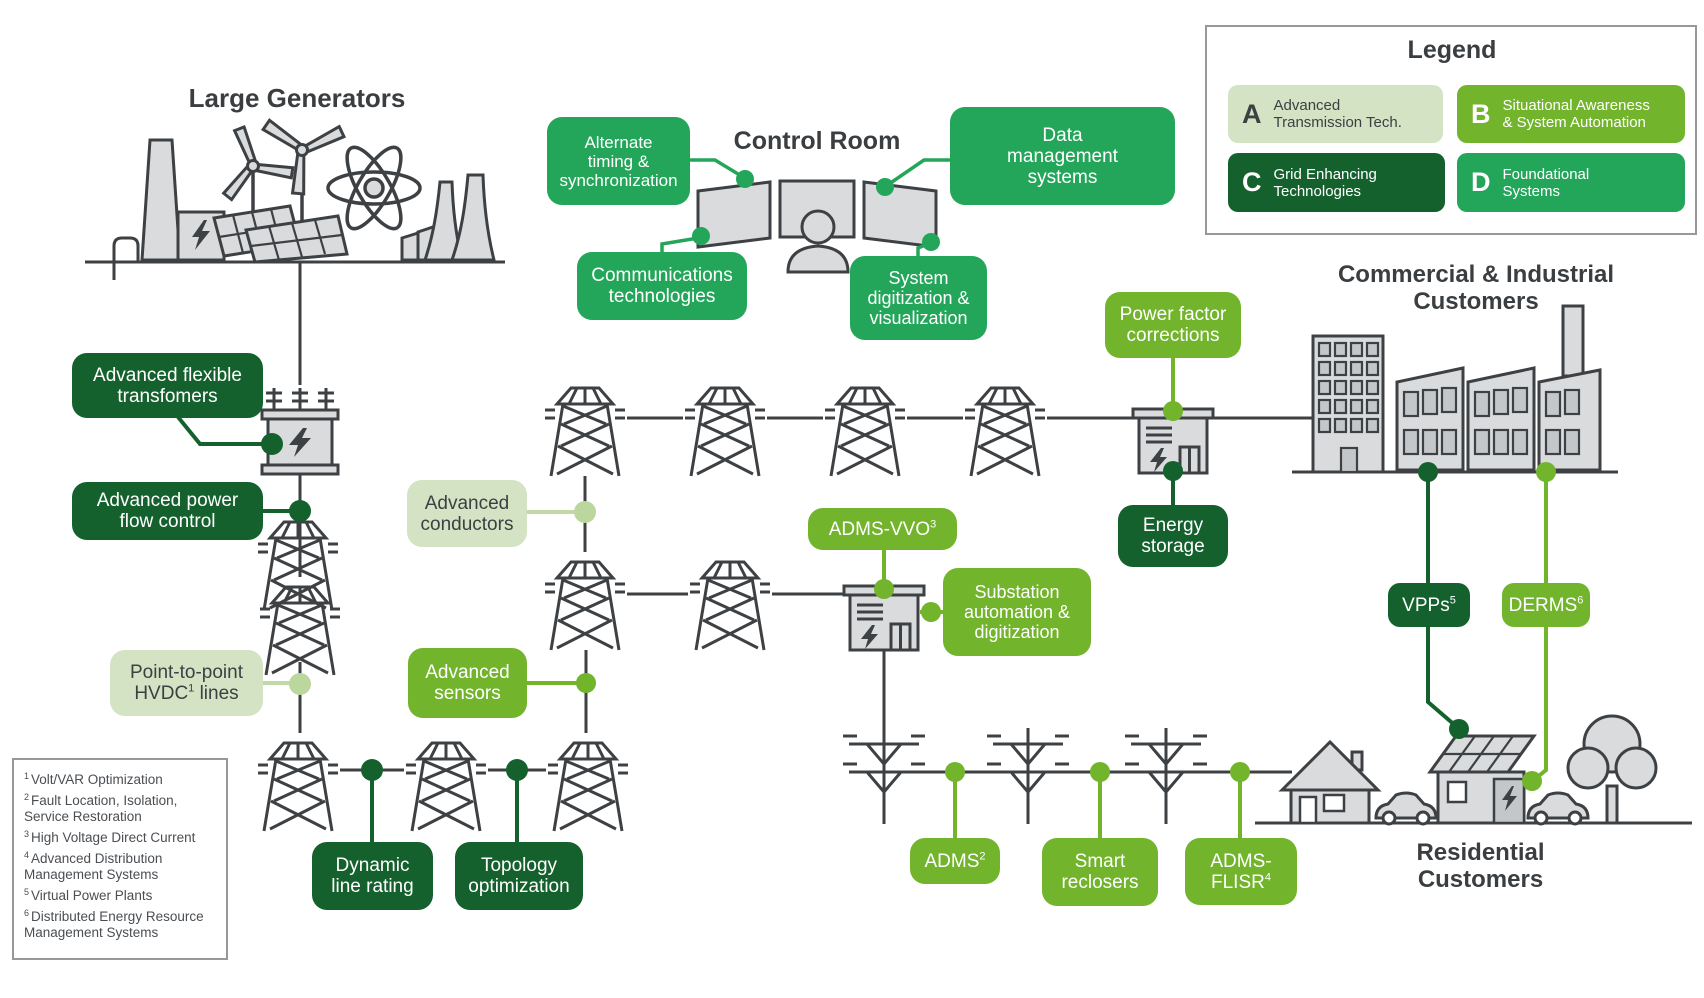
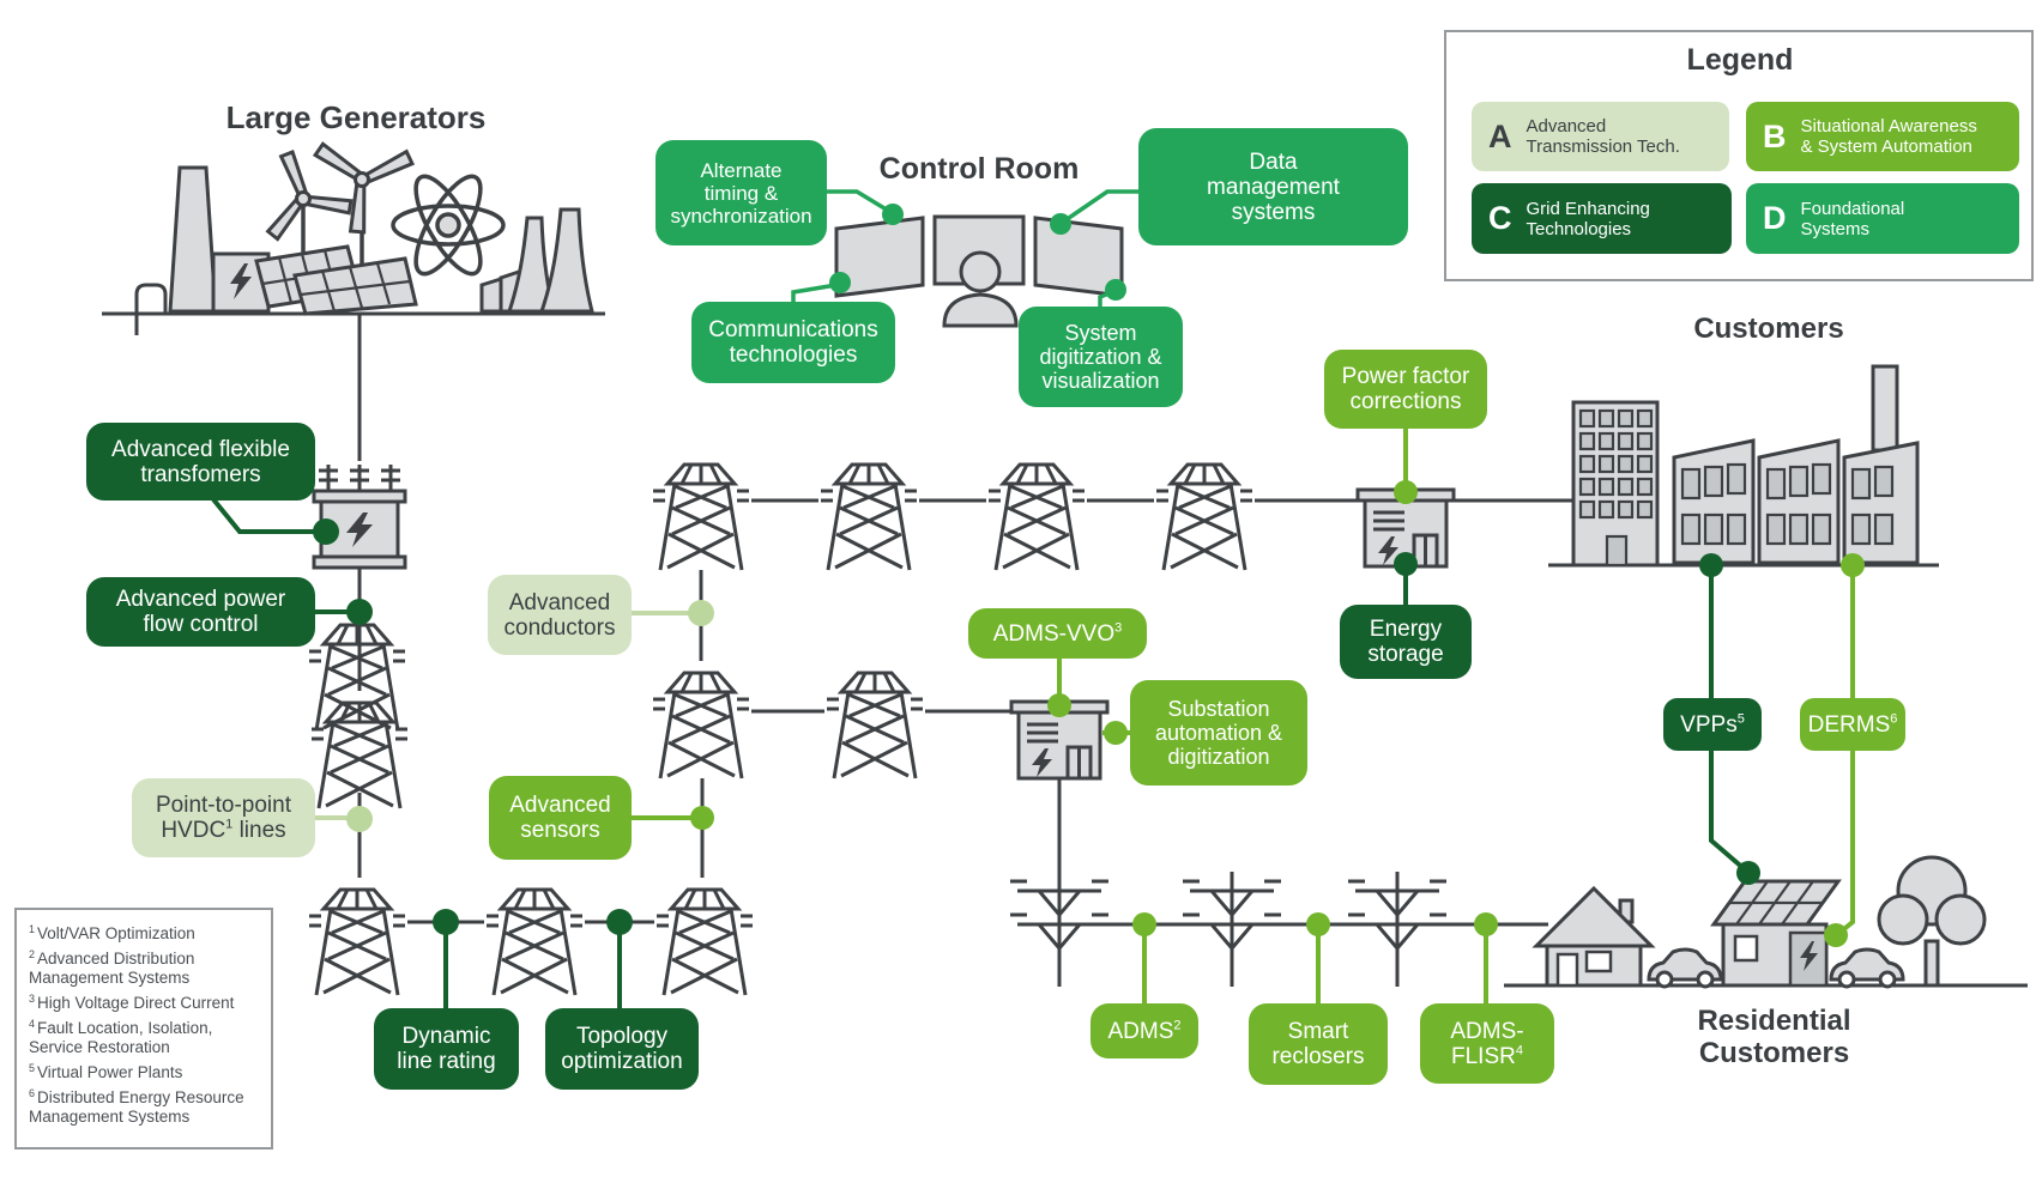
  Large Generators
  Control Room
- Commercial & Industrial
  Customers
  Residential
  Customers
  Legend
  A
  Advanced
  Transmission Tech.
  B
  Situational Awareness
  & System Automation
  C
  Grid Enhancing
  Technologies
  D
  Foundational
  Systems
  Alternate
  timing &
  synchronization
  Data
  management
  systems
  Communications
  technologies
  System
  digitization &
  visualization
  Power factor
  corrections
  Energy
  storage
  Advanced flexible
  transfomers
  Advanced power
  flow control
  Point-to-point
  HVDC1 lines
  Advanced
  conductors
  Advanced
  sensors
  ADMS-VVO3
  Substation
  automation &
  digitization
  Dynamic
  line rating
  Topology
  optimization
  ADMS2
  Smart
  reclosers
  ADMS-
  FLISR4
  VPPs5
  DERMS6
  1 Volt/VAR Optimization
- 2 Fault Location, Isolation, Service Restoration
+ 2 Advanced Distribution Management Systems
  3 High Voltage Direct Current
- 4 Advanced Distribution Management Systems
+ 4 Fault Location, Isolation, Service Restoration
  5 Virtual Power Plants
  6 Distributed Energy Resource Management Systems
